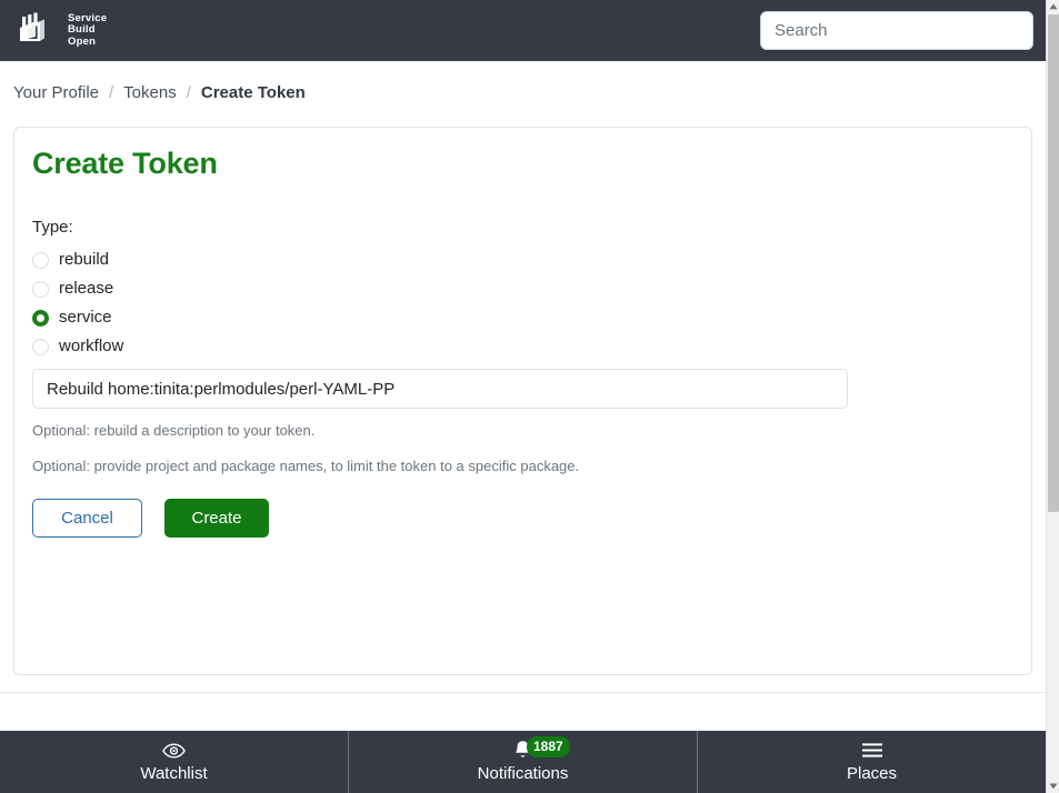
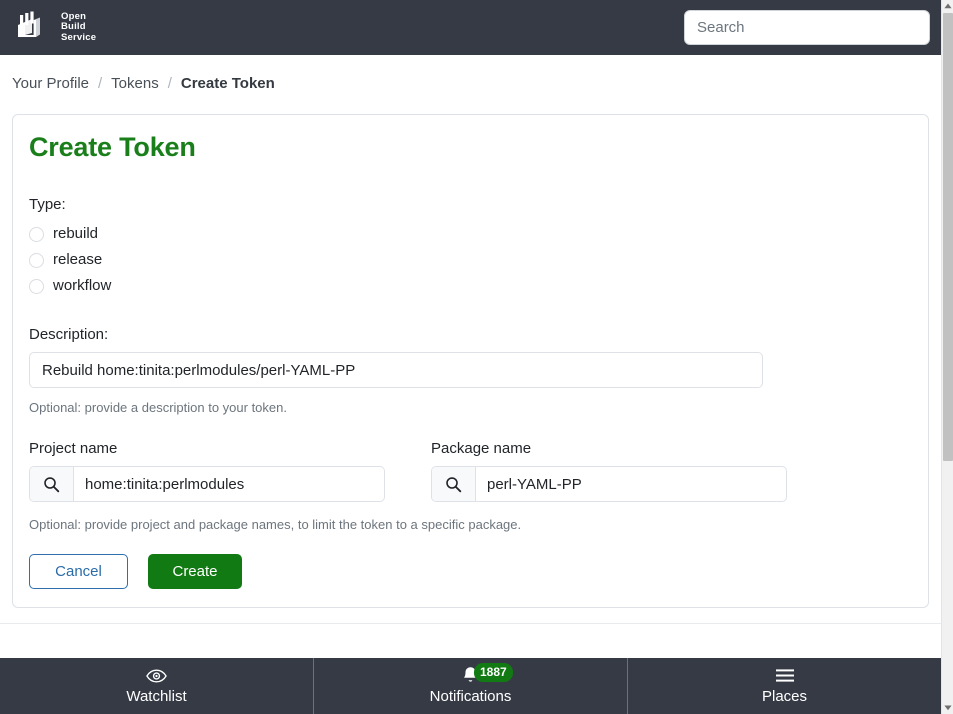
- Service
+ Open
  Build
- Open
+ Service
  Search
  Your Profile
  /
  Tokens
  /
  Create Token
  Create Token
  Type:
  rebuild
  release
- service
  workflow
+ Description:
  Rebuild home:tinita:perlmodules/perl-YAML-PP
- Optional: rebuild a description to your token.
+ Optional: provide a description to your token.
+ Project name
+ home:tinita:perlmodules
+ Package name
+ perl-YAML-PP
  Optional: provide project and package names, to limit the token to a specific package.
  Cancel
  Create
  Watchlist
  1887
  Notifications
  Places
